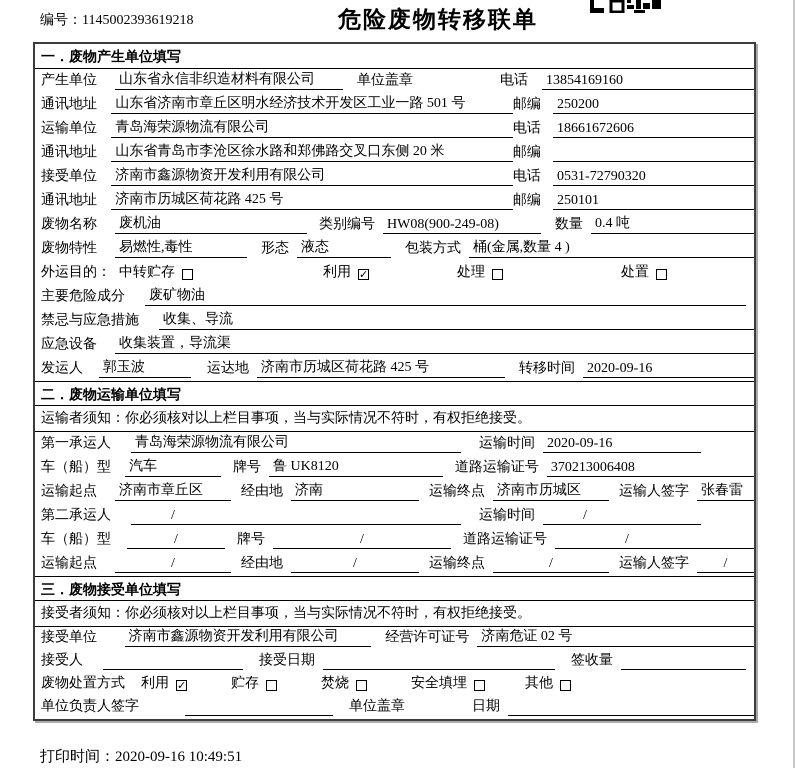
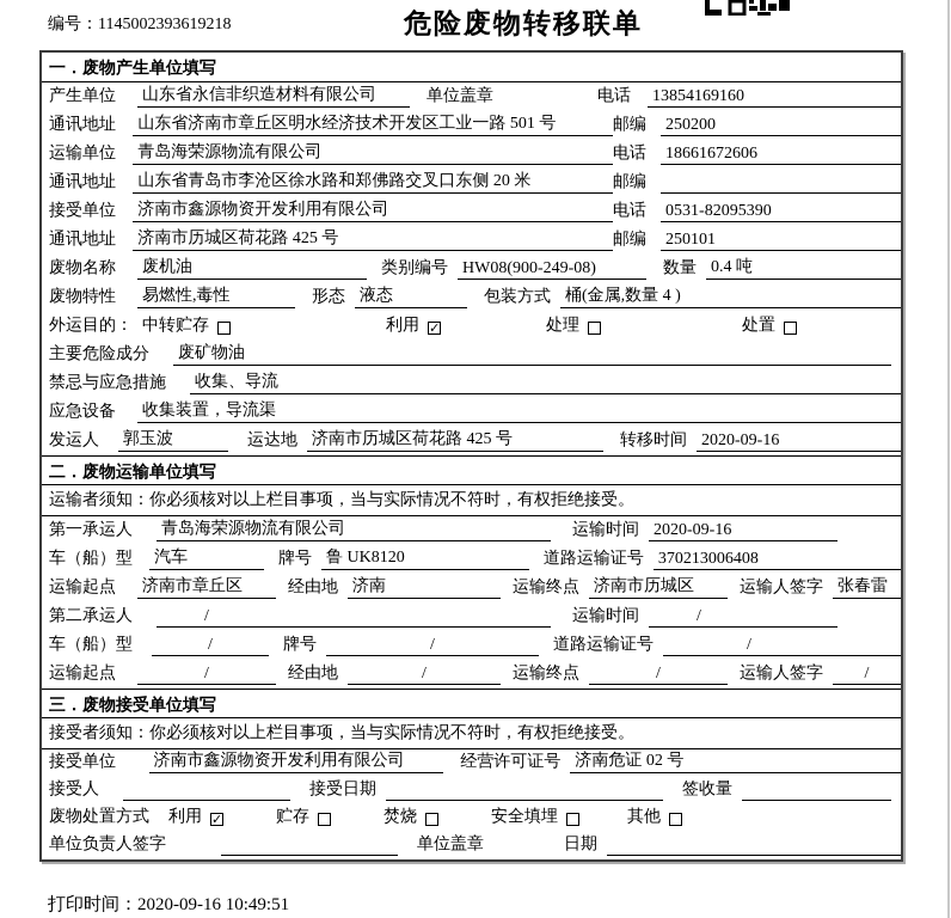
  编号：1145002393619218
  危险废物转移联单
  一．废物产生单位填写
  产生单位
  山东省永信非织造材料有限公司
  单位盖章
  电话
  13854169160
  通讯地址
  山东省济南市章丘区明水经济技术开发区工业一路 501 号
  邮编
  250200
  运输单位
  青岛海荣源物流有限公司
  电话
  18661672606
  通讯地址
  山东省青岛市李沧区徐水路和郑佛路交叉口东侧 20 米
  邮编
  接受单位
  济南市鑫源物资开发利用有限公司
  电话
- 0531-72790320
+ 0531-82095390
  通讯地址
  济南市历城区荷花路 425 号
  邮编
  250101
  废物名称
  废机油
  类别编号
  HW08(900-249-08)
  数量
  0.4 吨
  废物特性
  易燃性,毒性
  形态
  液态
  包装方式
  桶(金属,数量 4 )
  外运目的：
  中转贮存
  利用
  ✓
  处理
  处置
  主要危险成分
  废矿物油
  禁忌与应急措施
  收集、导流
  应急设备
  收集装置，导流渠
  发运人
  郭玉波
  运达地
  济南市历城区荷花路 425 号
  转移时间
  2020-09-16
  二．废物运输单位填写
  运输者须知：你必须核对以上栏目事项，当与实际情况不符时，有权拒绝接受。
  第一承运人
  青岛海荣源物流有限公司
  运输时间
  2020-09-16
  车（船）型
  汽车
  牌号
  鲁 UK8120
  道路运输证号
  370213006408
  运输起点
  济南市章丘区
  经由地
  济南
  运输终点
  济南市历城区
  运输人签字
  张春雷
  第二承运人
  /
  运输时间
  /
  车（船）型
  /
  牌号
  /
  道路运输证号
  /
  运输起点
  /
  经由地
  /
  运输终点
  /
  运输人签字
  /
  三．废物接受单位填写
  接受者须知：你必须核对以上栏目事项，当与实际情况不符时，有权拒绝接受。
  接受单位
  济南市鑫源物资开发利用有限公司
  经营许可证号
  济南危证 02 号
  接受人
  接受日期
  签收量
  废物处置方式
  利用
  ✓
  贮存
  焚烧
  安全填埋
  其他
  单位负责人签字
  单位盖章
  日期
  打印时间：2020-09-16 10:49:51
